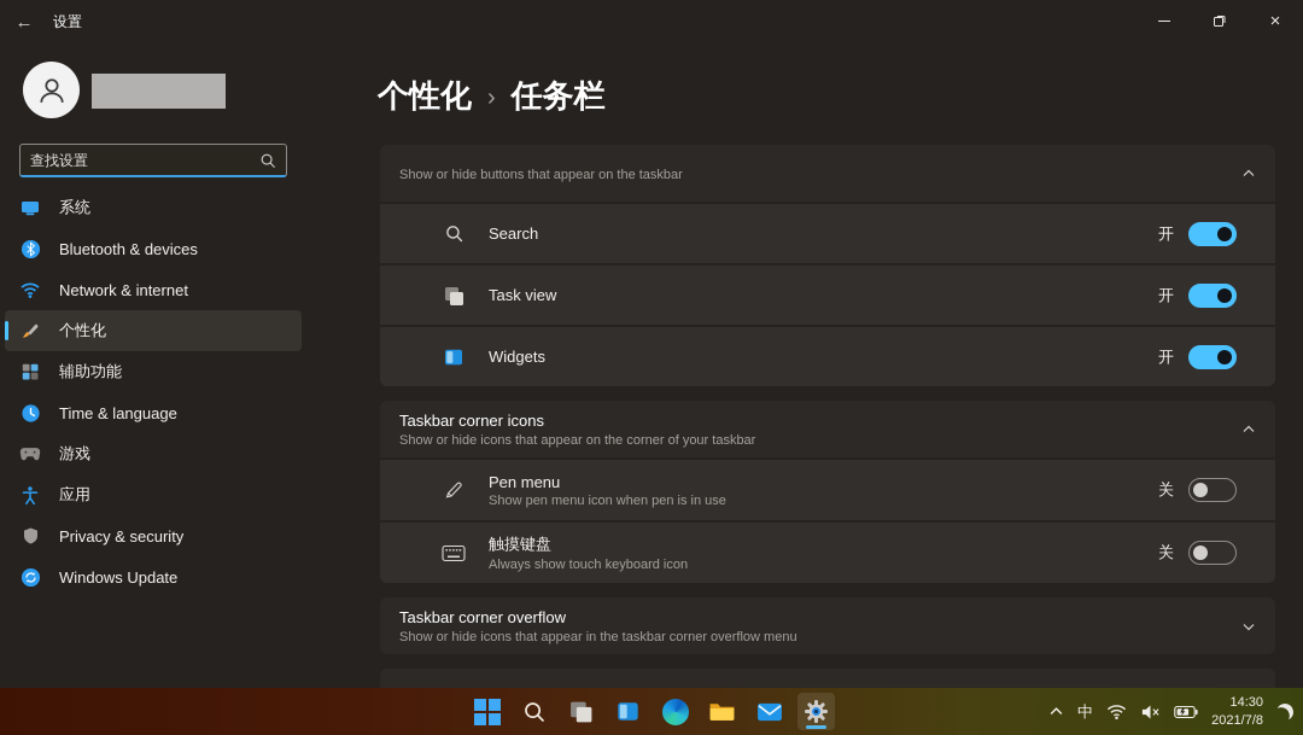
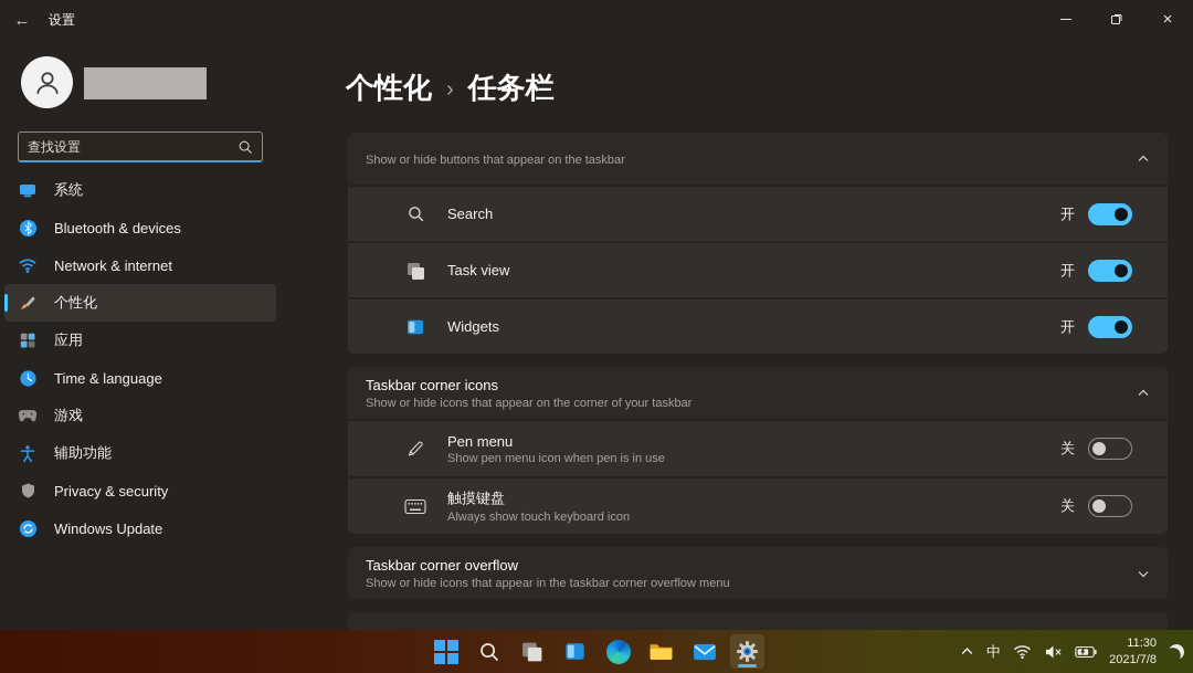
  ←
  设置
  ×
  查找设置
  系统
  Bluetooth & devices
  Network & internet
  个性化
- 辅助功能
+ 应用
  Time & language
  游戏
- 应用
+ 辅助功能
  Privacy & security
  Windows Update
  个性化
  ›
  任务栏
  Show or hide buttons that appear on the taskbar
  Search
  开
  Task view
  开
  Widgets
  开
  Taskbar corner icons
  Show or hide icons that appear on the corner of your taskbar
  Pen menu
  Show pen menu icon when pen is in use
  关
  触摸键盘
  Always show touch keyboard icon
  关
  Taskbar corner overflow
  Show or hide icons that appear in the taskbar corner overflow menu
  中
- 14:30
+ 11:30
  2021/7/8
